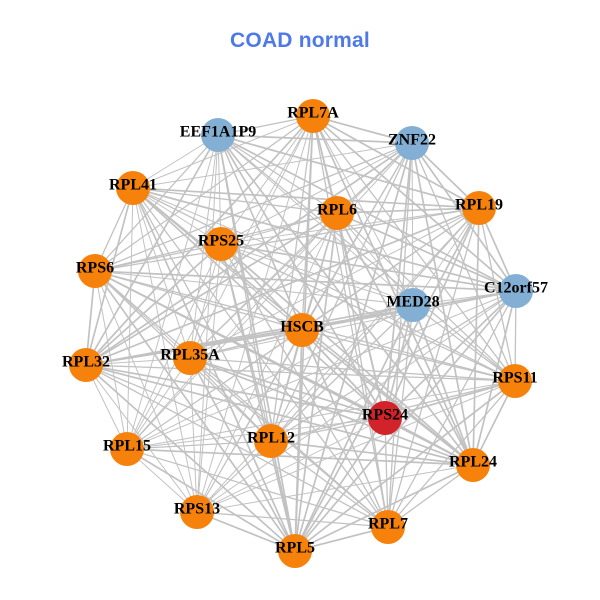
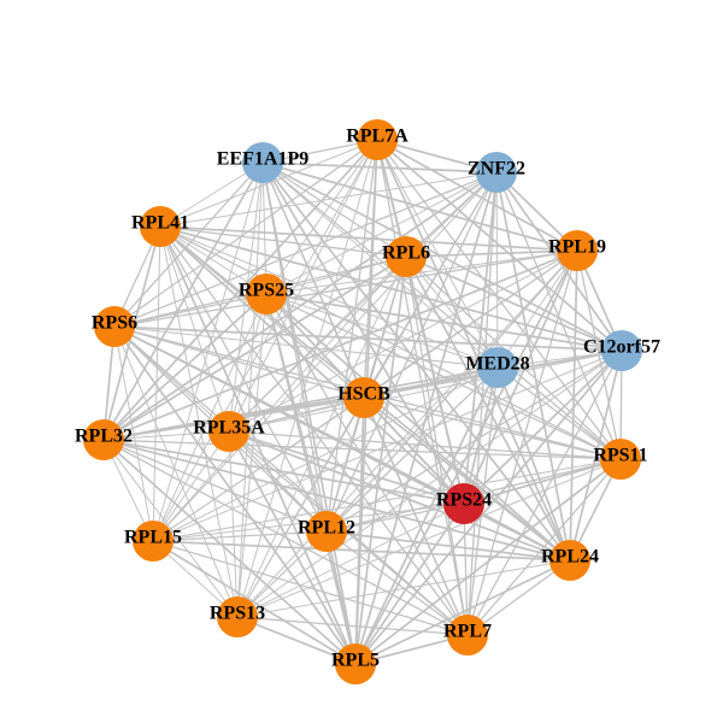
- COAD normal
  RPL7A
  EEF1A1P9
  ZNF22
  RPL41
  RPL6
  RPL19
  RPS25
  RPS6
  C12orf57
  MED28
  HSCB
  RPL32
  RPL35A
  RPS11
  RPS24
  RPL15
  RPL12
  RPL24
  RPS13
  RPL7
  RPL5
